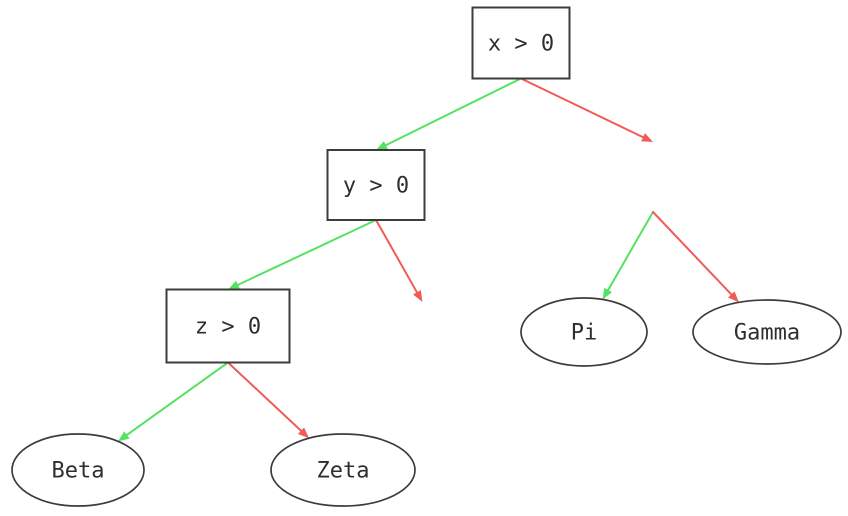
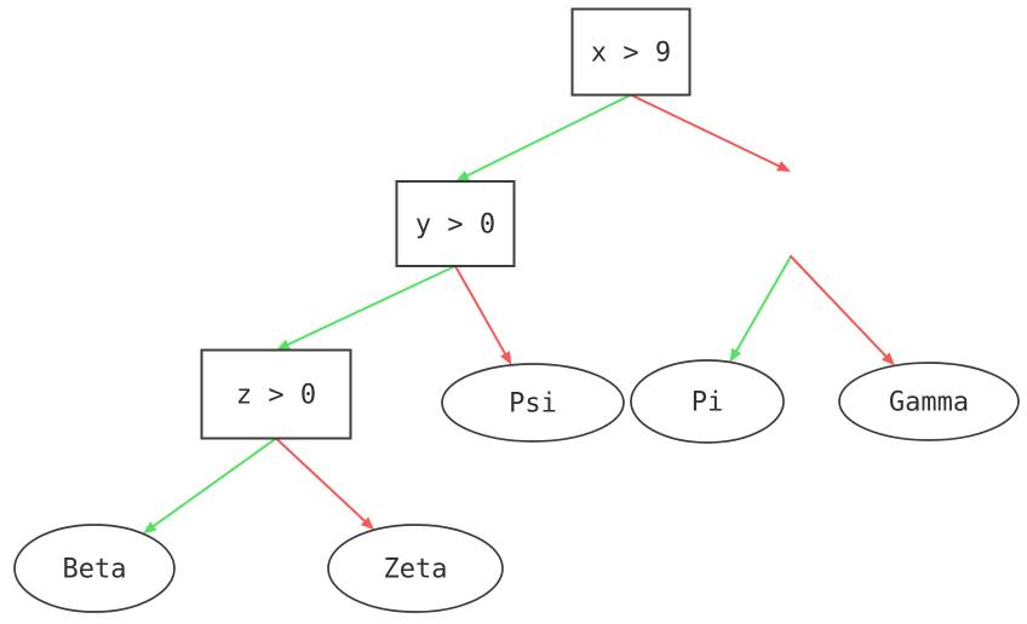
- x > 0
+ x > 9
  y > 0
  z > 0
+ Psi
  Pi
  Gamma
  Beta
  Zeta
